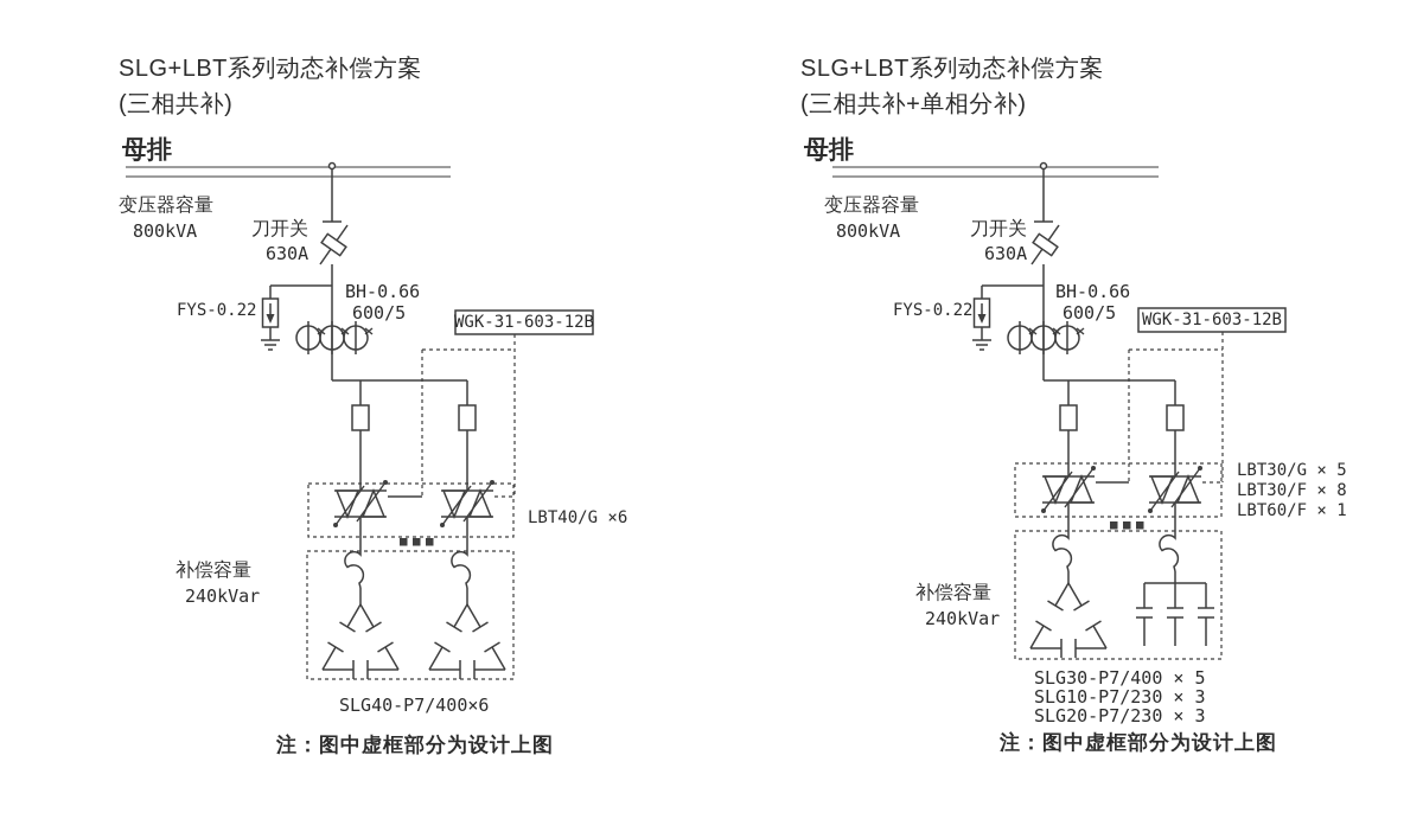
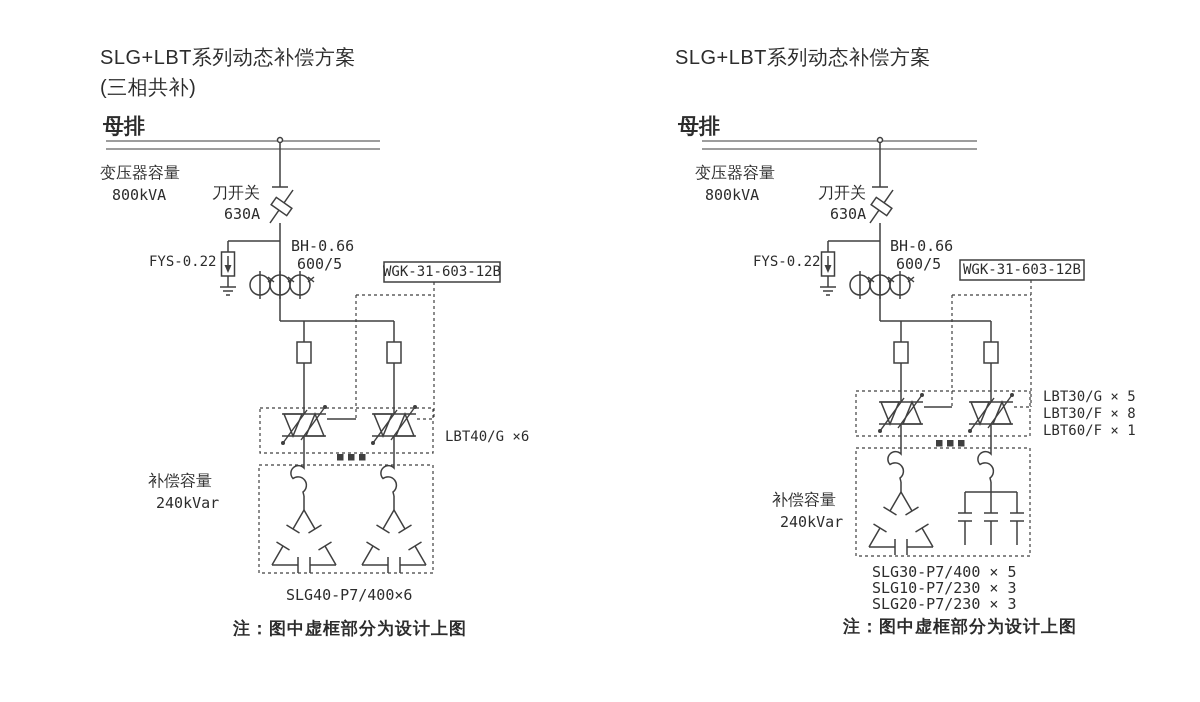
  SLG+LBT系列动态补偿方案
  (三相共补)
  母排
  变压器容量
  800kVA
  刀开关
  630A
  FYS-0.22
  BH-0.66
  600/5
  WGK-31-603-12B
  LBT40/G ×6
  补偿容量
  240kVar
  SLG40-P7/400×6
  注：图中虚框部分为设计上图
  SLG+LBT系列动态补偿方案
- (三相共补+单相分补)
  母排
  变压器容量
  800kVA
  刀开关
  630A
  FYS-0.22
  BH-0.66
  600/5
  WGK-31-603-12B
  LBT30/G × 5
  LBT30/F × 8
  LBT60/F × 1
  补偿容量
  240kVar
  SLG30-P7/400 × 5
  SLG10-P7/230 × 3
  SLG20-P7/230 × 3
  注：图中虚框部分为设计上图
